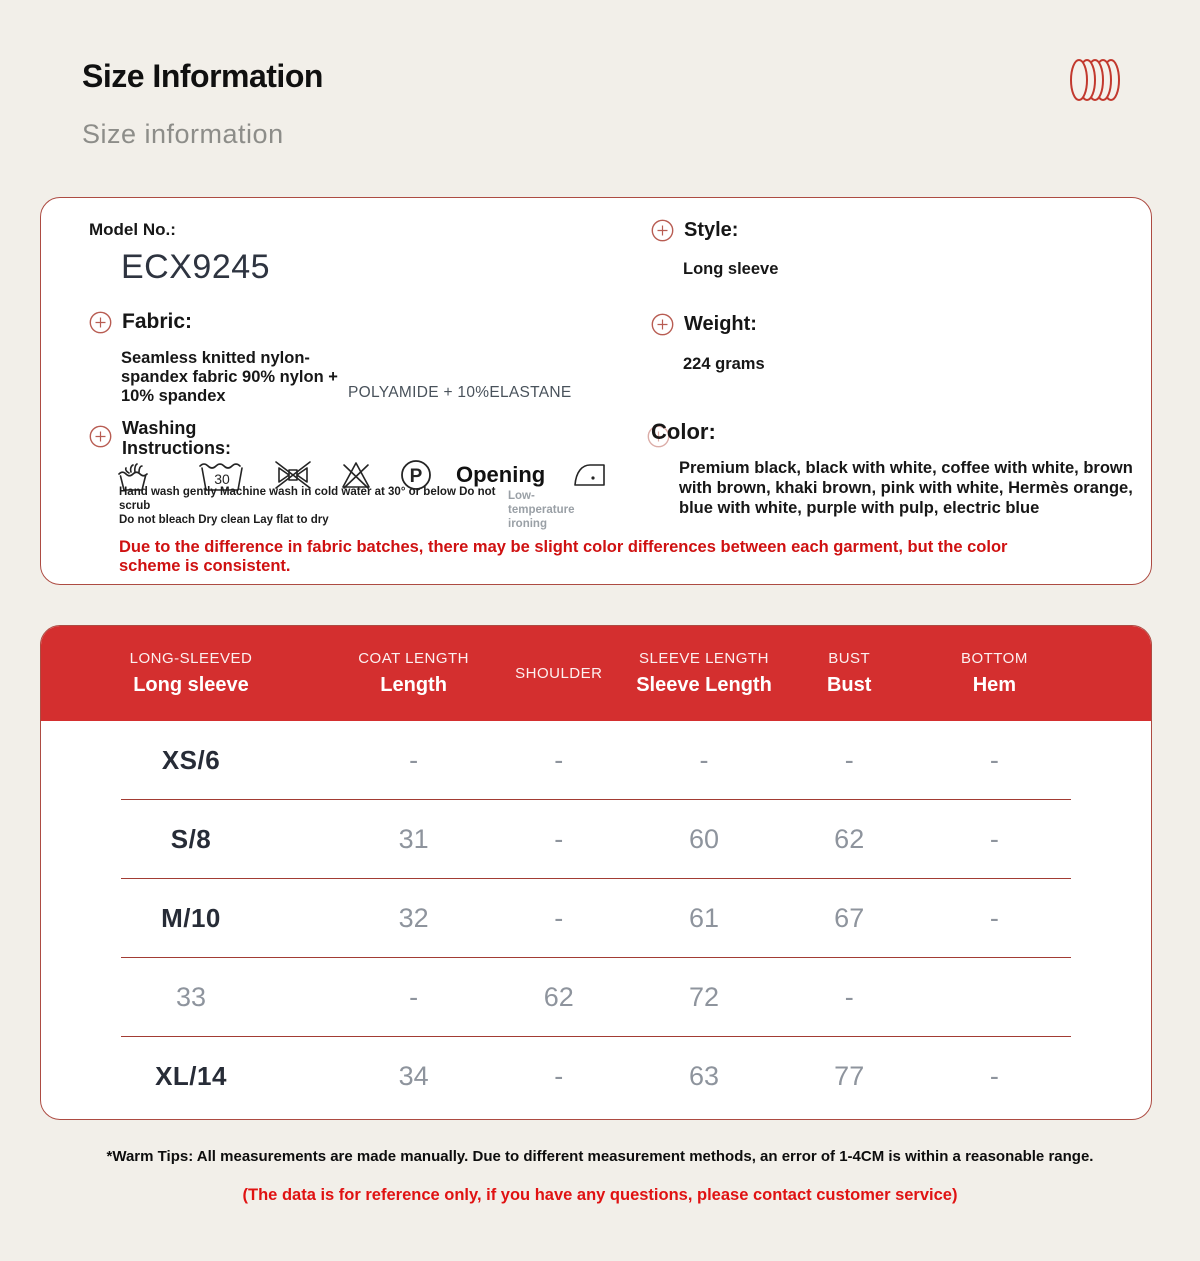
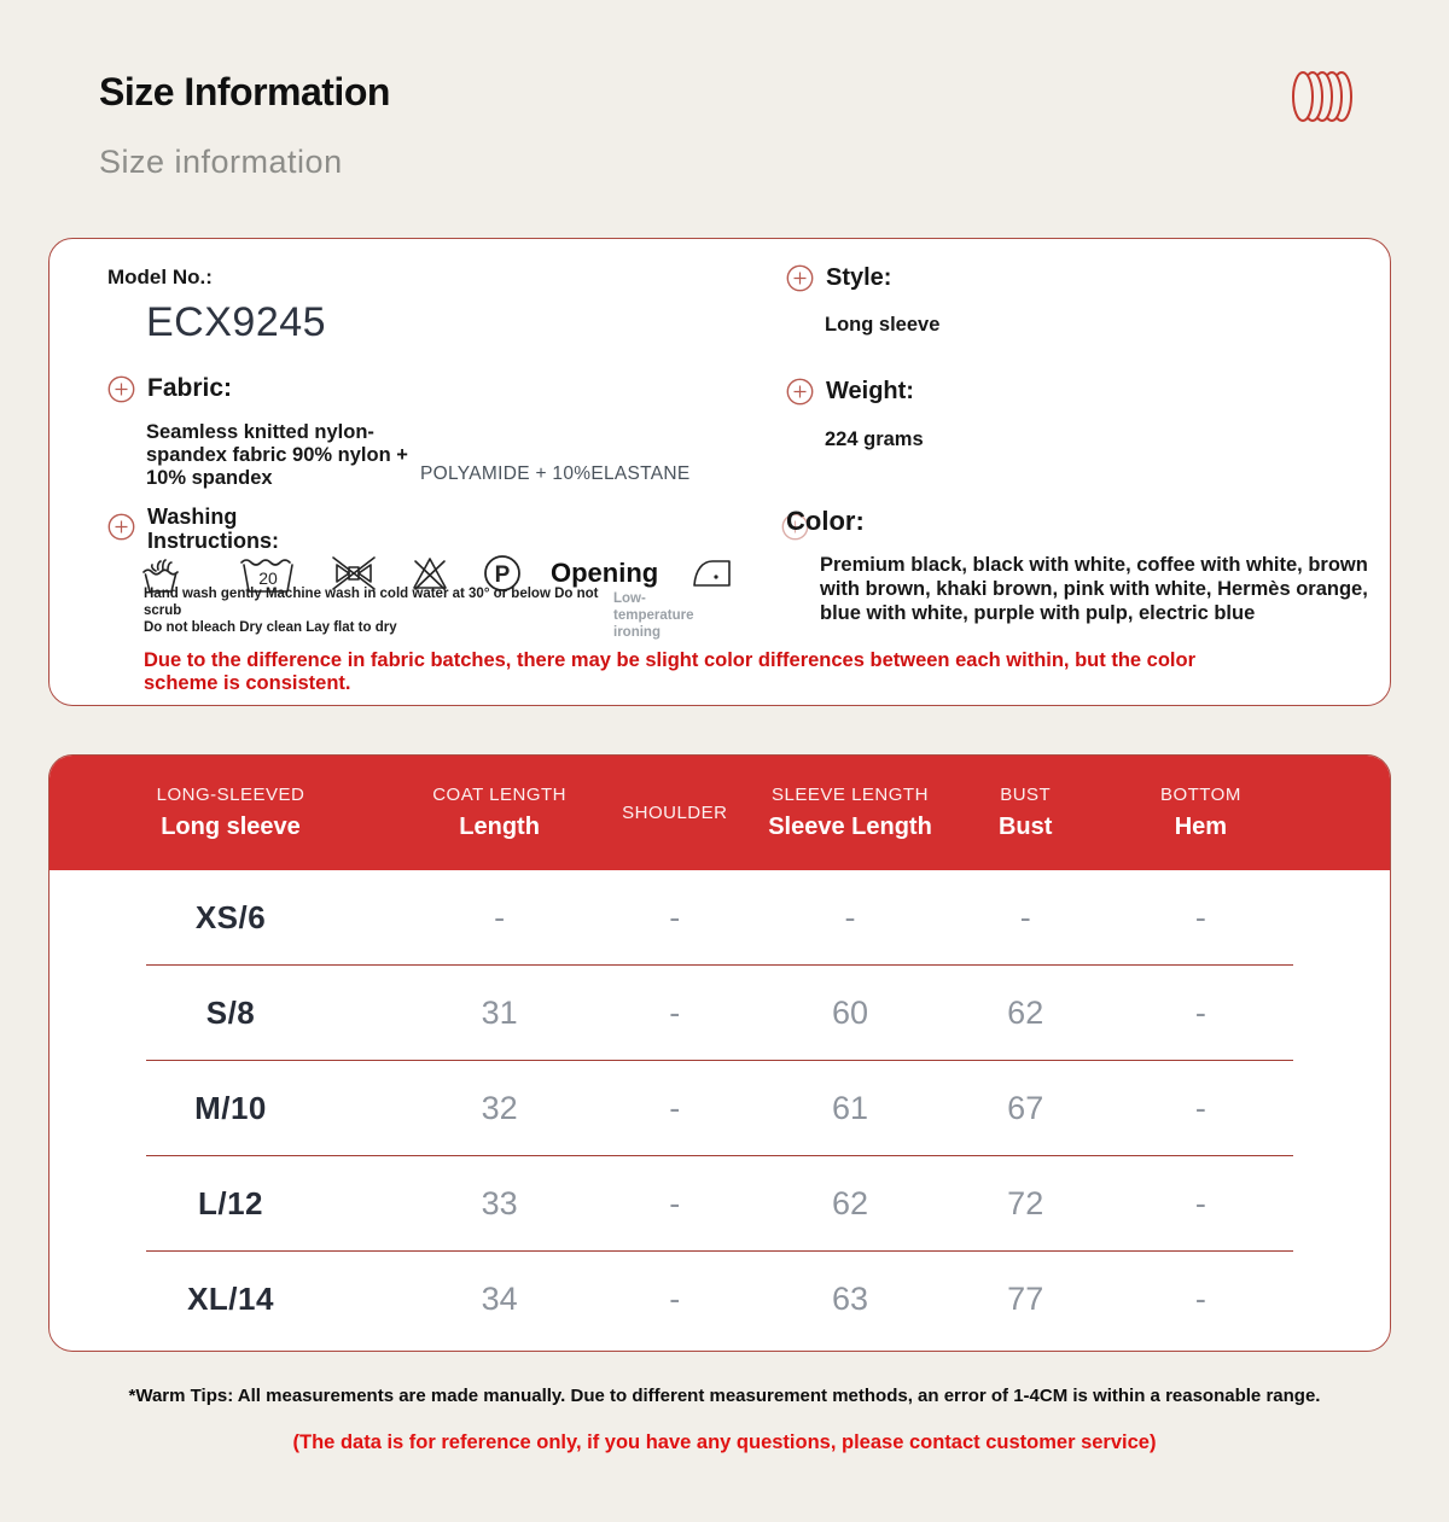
  Size Information
  Size information
  Model No.:
  ECX9245
  Fabric:
  Seamless knitted nylon-spandex fabric 90% nylon + 10% spandex
  POLYAMIDE + 10%ELASTANE
  Washing Instructions:
- 30
+ 20
  P
  Opening
  Hand wash gently Machine wash in cold water at 30° or below Do not scrub
  Do not bleach Dry clean Lay flat to dry
  Low-temperature ironing
  Style:
  Long sleeve
  Weight:
  224 grams
  Color:
  Premium black, black with white, coffee with white, brown with brown, khaki brown, pink with white, Hermès orange, blue with white, purple with pulp, electric blue
- Due to the difference in fabric batches, there may be slight color differences between each garment, but the color scheme is consistent.
+ Due to the difference in fabric batches, there may be slight color differences between each within, but the color scheme is consistent.
  LONG-SLEEVED
  Long sleeve
  COAT LENGTH
  Length
  SHOULDER
  SLEEVE LENGTH
  Sleeve Length
  BUST
  Bust
  BOTTOM
  Hem
  XS/6
  -
  -
  -
  -
  -
  S/8
  31
  -
  60
  62
  -
  M/10
  32
  -
  61
  67
  -
+ L/12
  33
  -
  62
  72
  -
  XL/14
  34
  -
  63
  77
  -
  *Warm Tips: All measurements are made manually. Due to different measurement methods, an error of 1-4CM is within a reasonable range.
  (The data is for reference only, if you have any questions, please contact customer service)
